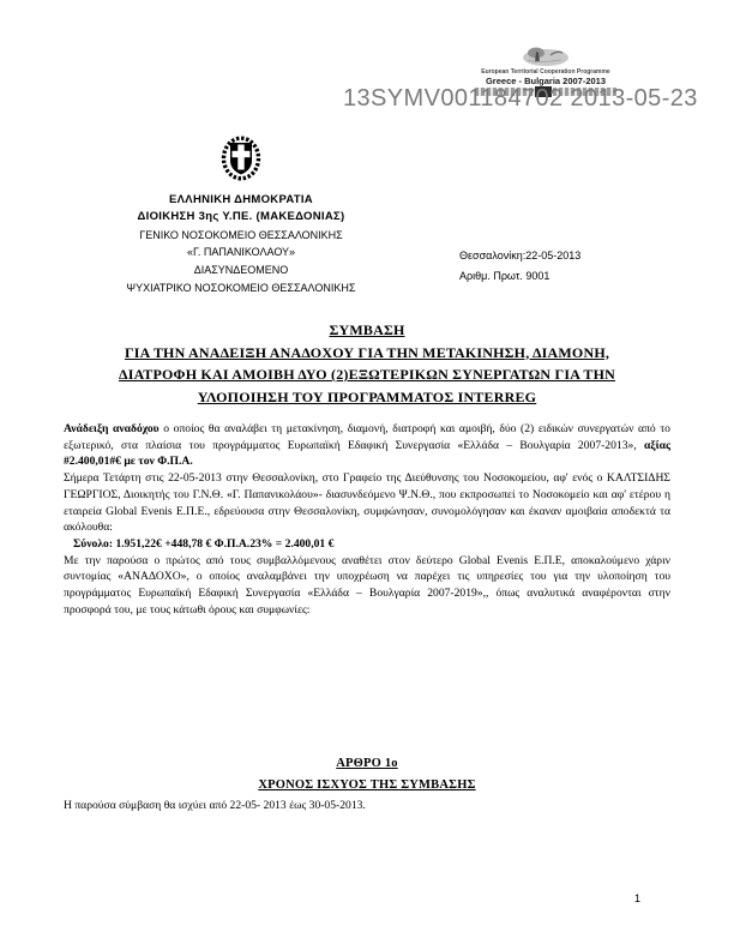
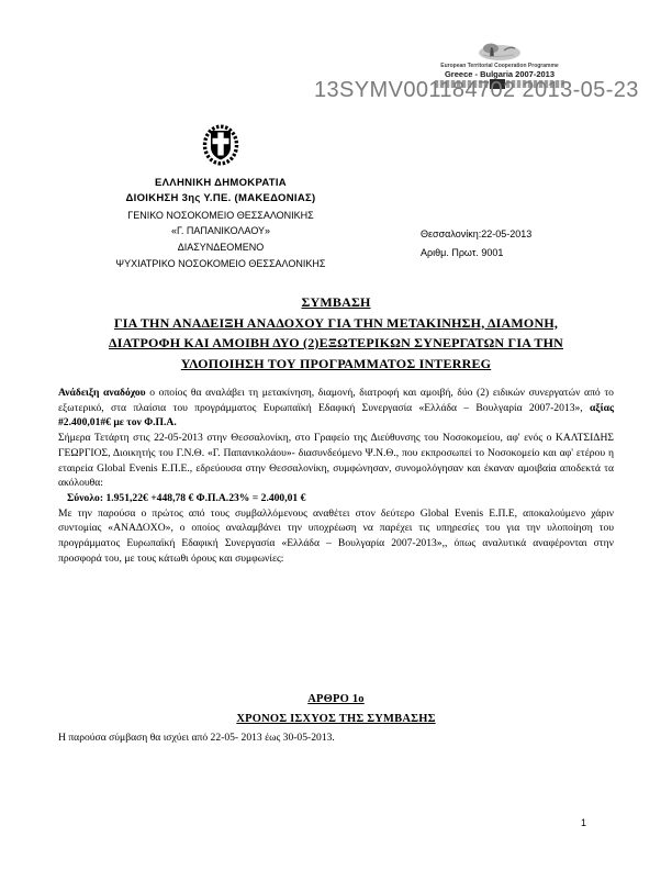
  Greece - Bulgaria 2007-2013
  13SYMV001184702 2013-05-23
  ΕΛΛΗΝΙΚΗ ΔΗΜΟΚΡΑΤΙΑ
  ΔΙΟΙΚΗΣΗ 3ης Υ.ΠΕ. (ΜΑΚΕΔΟΝΙΑΣ)
  ΓΕΝΙΚΟ ΝΟΣΟΚΟΜΕΙΟ ΘΕΣΣΑΛΟΝΙΚΗΣ
  «Γ. ΠΑΠΑΝΙΚΟΛΑΟΥ»
  ΔΙΑΣΥΝΔΕΟΜΕΝΟ
  ΨΥΧΙΑΤΡΙΚΟ ΝΟΣΟΚΟΜΕΙΟ ΘΕΣΣΑΛΟΝΙΚΗΣ
  Θεσσαλονίκη:22-05-2013
  Αριθμ. Πρωτ. 9001
  ΣΥΜΒΑΣΗ
  ΓΙΑ ΤΗΝ ΑΝΑΔΕΙΞΗ ΑΝΑΔΟΧΟΥ ΓΙΑ ΤΗΝ ΜΕΤΑΚΙΝΗΣΗ, ΔΙΑΜΟΝΗ,
  ΔΙΑΤΡΟΦΗ ΚΑΙ ΑΜΟΙΒΗ ΔΥΟ (2)ΕΞΩΤΕΡΙΚΩΝ ΣΥΝΕΡΓΑΤΩΝ ΓΙΑ ΤΗΝ
  ΥΛΟΠΟΙΗΣΗ ΤΟΥ ΠΡΟΓΡΑΜΜΑΤΟΣ INTERREG
  Ανάδειξη αναδόχου ο οποίος θα αναλάβει τη μετακίνηση, διαμονή, διατροφή και αμοιβή, δύο (2) ειδικών συνεργατών από το εξωτερικό, στα πλαίσια του προγράμματος Ευρωπαϊκή Εδαφική Συνεργασία «Ελλάδα – Βουλγαρία 2007-2013», αξίας #2.400,01#€ με τον Φ.Π.Α.
  Σήμερα Τετάρτη στις 22-05-2013 στην Θεσσαλονίκη, στο Γραφείο της Διεύθυνσης του Νοσοκομείου, αφ' ενός ο ΚΑΛΤΣΙΔΗΣ ΓΕΩΡΓΙΟΣ, Διοικητής του Γ.Ν.Θ. «Γ. Παπανικολάου»- διασυνδεόμενο Ψ.Ν.Θ., που εκπροσωπεί το Νοσοκομείο και αφ' ετέρου η εταιρεία Global Evenis Ε.Π.Ε., εδρεύουσα στην Θεσσαλονίκη, συμφώνησαν, συνομολόγησαν και έκαναν αμοιβαία αποδεκτά τα ακόλουθα:
  Σύνολο: 1.951,22€ +448,78 € Φ.Π.Α.23% = 2.400,01 €
- Με την παρούσα ο πρώτος από τους συμβαλλόμενους αναθέτει στον δεύτερο Global Evenis Ε.Π.Ε, αποκαλούμενο χάριν συντομίας «ΑΝΑΔΟΧΟ», ο οποίος αναλαμβάνει την υποχρέωση να παρέχει τις υπηρεσίες του για την υλοποίηση του προγράμματος Ευρωπαϊκή Εδαφική Συνεργασία «Ελλάδα – Βουλγαρία 2007-2019»,, όπως αναλυτικά αναφέρονται στην προσφορά του, με τους κάτωθι όρους και συμφωνίες:
+ Με την παρούσα ο πρώτος από τους συμβαλλόμενους αναθέτει στον δεύτερο Global Evenis Ε.Π.Ε, αποκαλούμενο χάριν συντομίας «ΑΝΑΔΟΧΟ», ο οποίος αναλαμβάνει την υποχρέωση να παρέχει τις υπηρεσίες του για την υλοποίηση του προγράμματος Ευρωπαϊκή Εδαφική Συνεργασία «Ελλάδα – Βουλγαρία 2007-2013»,, όπως αναλυτικά αναφέρονται στην προσφορά του, με τους κάτωθι όρους και συμφωνίες:
  ΑΡΘΡΟ 1ο
  ΧΡΟΝΟΣ ΙΣΧΥΟΣ ΤΗΣ ΣΥΜΒΑΣΗΣ
  Η παρούσα σύμβαση θα ισχύει από 22-05- 2013 έως 30-05-2013.
  1
